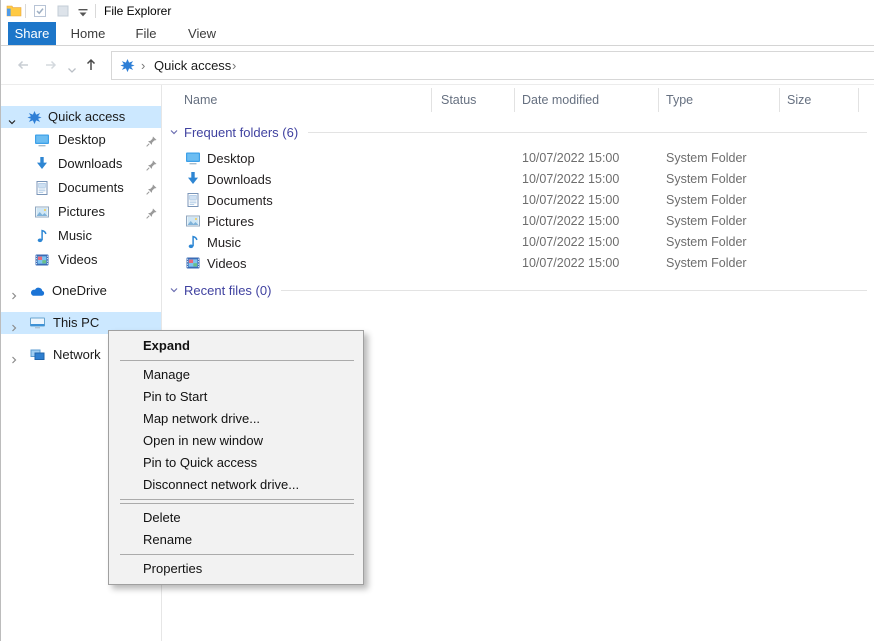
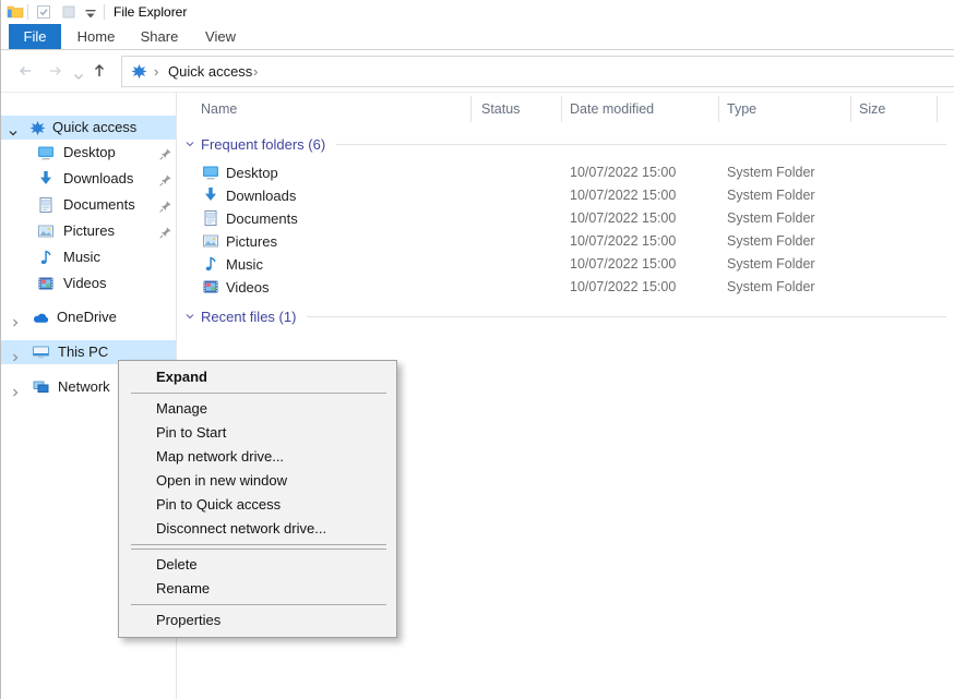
  File Explorer
- Share
+ File
  Home
- File
+ Share
  View
  ›
  Quick access
  ›
  Quick access
  Desktop
  Downloads
  Documents
  Pictures
  Music
  Videos
  OneDrive
  This PC
  Network
  Name
  Status
  Date modified
  Type
  Size
  Frequent folders (6)
  Desktop
  10/07/2022 15:00
  System Folder
  Downloads
  10/07/2022 15:00
  System Folder
  Documents
  10/07/2022 15:00
  System Folder
  Pictures
  10/07/2022 15:00
  System Folder
  Music
  10/07/2022 15:00
  System Folder
  Videos
  10/07/2022 15:00
  System Folder
- Recent files (0)
+ Recent files (1)
  Expand
  Manage
  Pin to Start
  Map network drive...
  Open in new window
  Pin to Quick access
  Disconnect network drive...
  Delete
  Rename
  Properties
